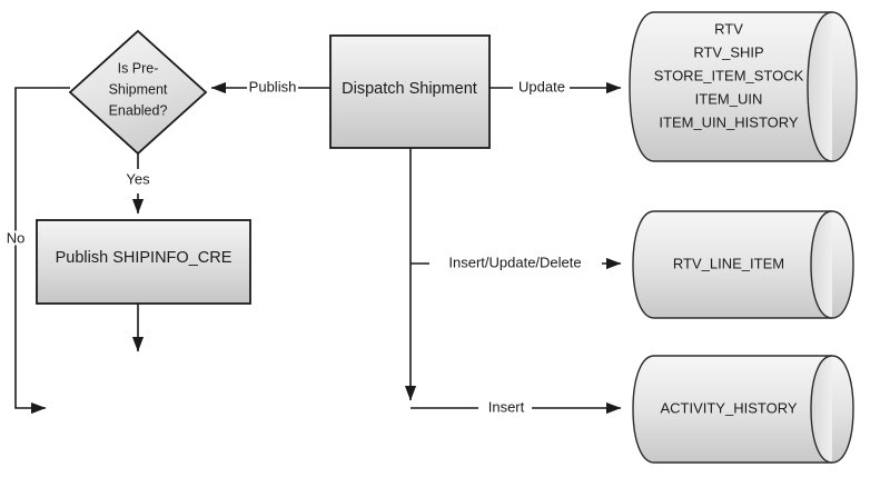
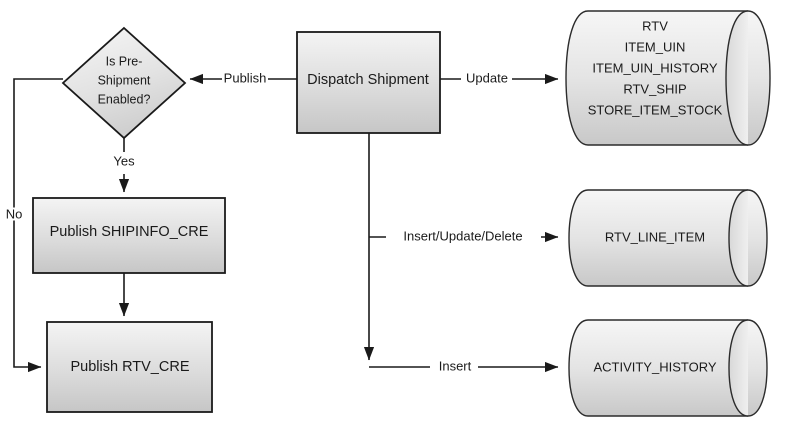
  Publish
  Update
  Insert/Update/Delete
  Insert
  Yes
  No
  Is Pre-
  Shipment
  Enabled?
  Publish SHIPINFO_CRE
+ Publish RTV_CRE
  Dispatch Shipment
  RTV
- RTV_SHIP
+ ITEM_UIN
- STORE_ITEM_STOCK
+ ITEM_UIN_HISTORY
- ITEM_UIN
+ RTV_SHIP
- ITEM_UIN_HISTORY
+ STORE_ITEM_STOCK
  RTV_LINE_ITEM
  ACTIVITY_HISTORY
